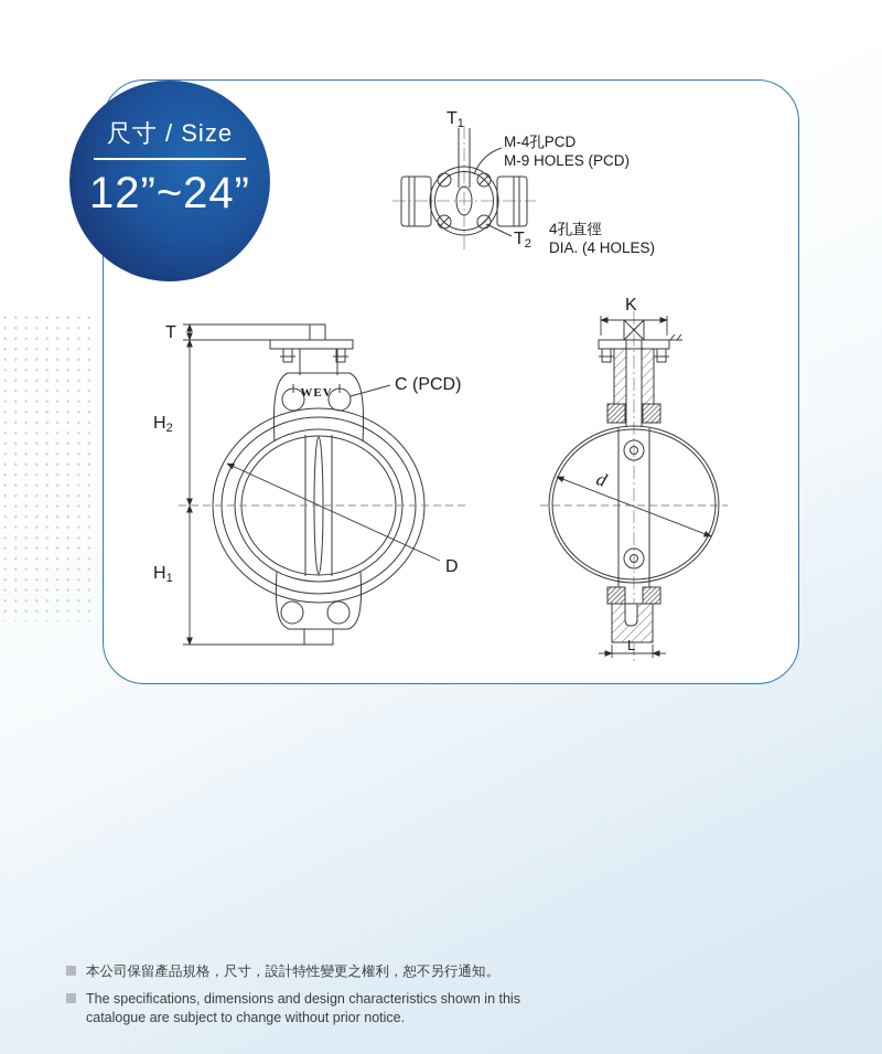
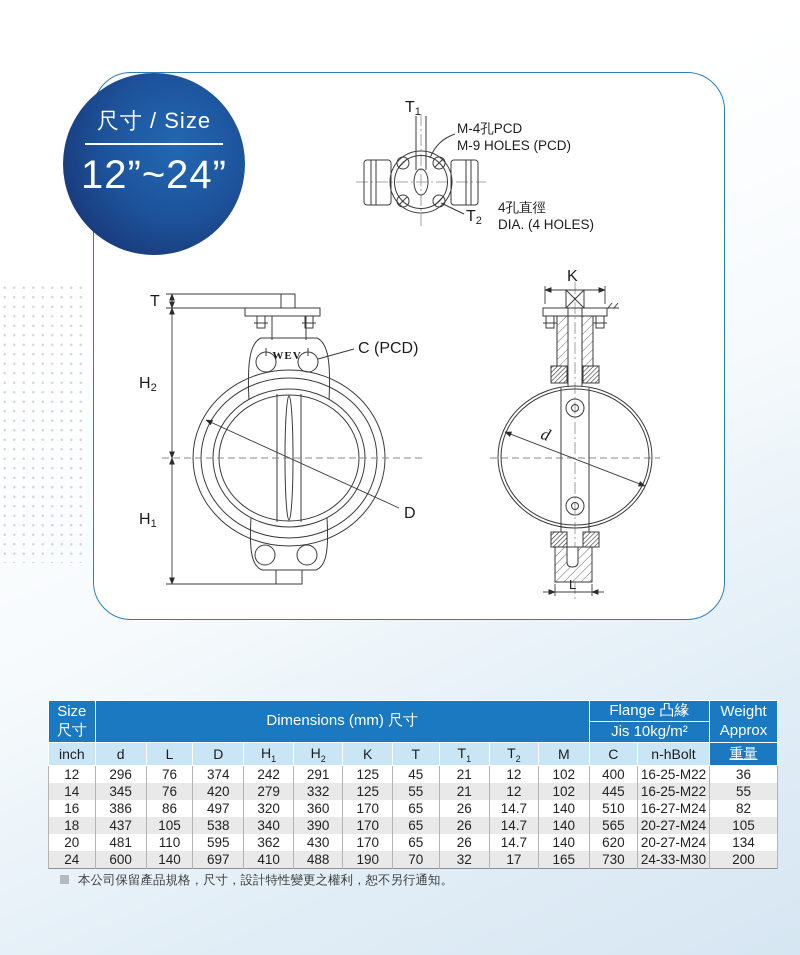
  T1
  T2
  M-4孔PCD
  M-9 HOLES (PCD)
  4孔直徑
  DIA. (4 HOLES)
  WEV
  T
  H2
  H1
  C (PCD)
  D
  K
  L
  尺寸 / Size
  12”~24”
+ Size 尺寸	Dimensions (mm) 尺寸	Flange 凸緣	Weight Approx
+ Jis 10kg/m²
+ inch	d	L	D	H1	H2	K	T	T1	T2	M	C	n-hBolt	重量
+ 12	296	76	374	242	291	125	45	21	12	102	400	16-25-M22	36
+ 14	345	76	420	279	332	125	55	21	12	102	445	16-25-M22	55
+ 16	386	86	497	320	360	170	65	26	14.7	140	510	16-27-M24	82
+ 18	437	105	538	340	390	170	65	26	14.7	140	565	20-27-M24	105
+ 20	481	110	595	362	430	170	65	26	14.7	140	620	20-27-M24	134
+ 24	600	140	697	410	488	190	70	32	17	165	730	24-33-M30	200
  本公司保留產品規格，尺寸，設計特性變更之權利，恕不另行通知。
- The specifications, dimensions and design characteristics shown in this catalogue are subject to change without prior notice.
